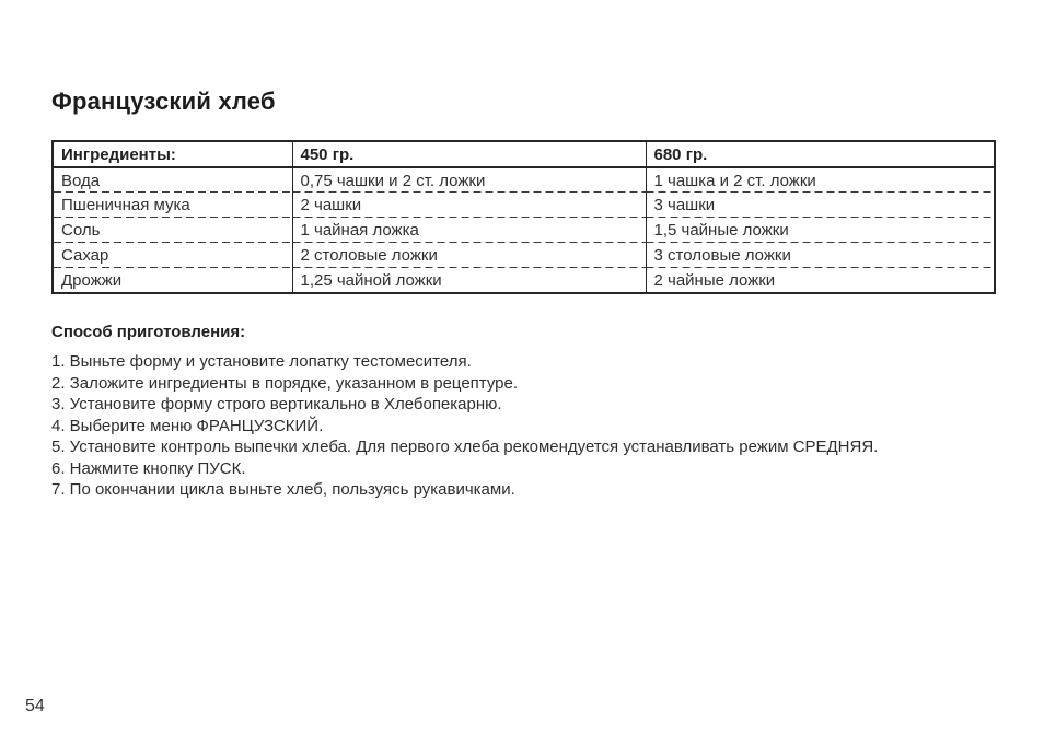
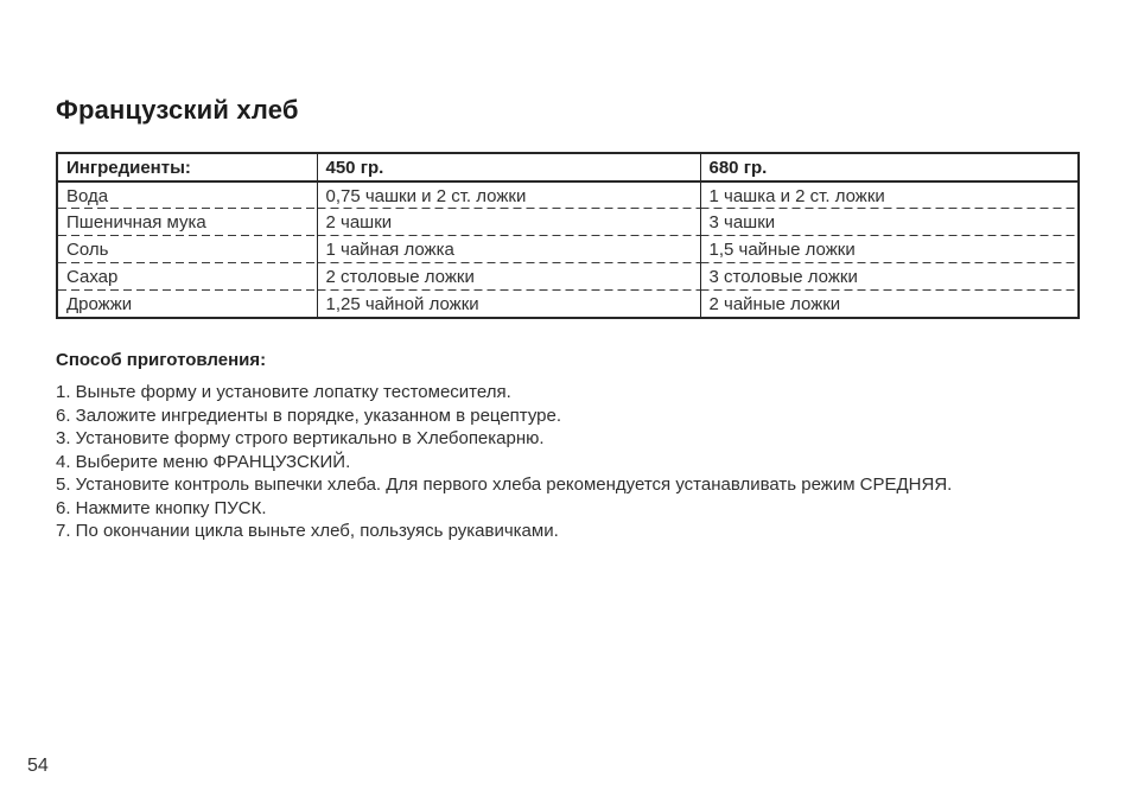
  Французский хлеб
  Ингредиенты:	450 гр.	680 гр.
  Вода	0,75 чашки и 2 ст. ложки	1 чашка и 2 ст. ложки
  Пшеничная мука	2 чашки	3 чашки
  Соль	1 чайная ложка	1,5 чайные ложки
  Сахар	2 столовые ложки	3 столовые ложки
  Дрожжи	1,25 чайной ложки	2 чайные ложки
  Способ приготовления:
  1. Выньте форму и установите лопатку тестомесителя.
- 2. Заложите ингредиенты в порядке, указанном в рецептуре.
+ 6. Заложите ингредиенты в порядке, указанном в рецептуре.
  3. Установите форму строго вертикально в Хлебопекарню.
  4. Выберите меню ФРАНЦУЗСКИЙ.
  5. Установите контроль выпечки хлеба. Для первого хлеба рекомендуется устанавливать режим СРЕДНЯЯ.
  6. Нажмите кнопку ПУСК.
  7. По окончании цикла выньте хлеб, пользуясь рукавичками.
  54
